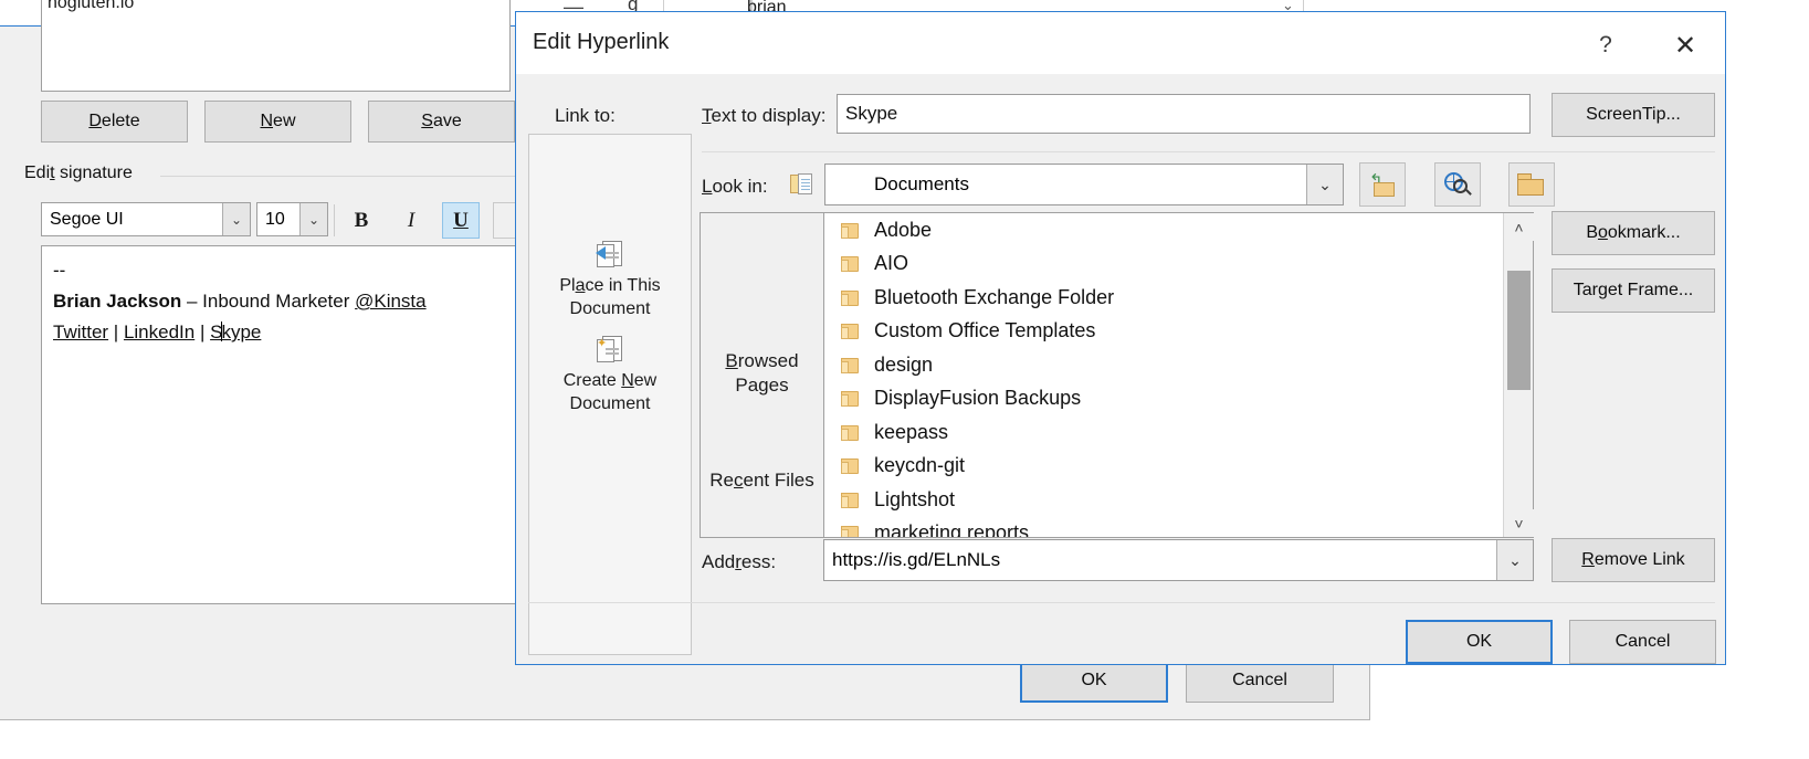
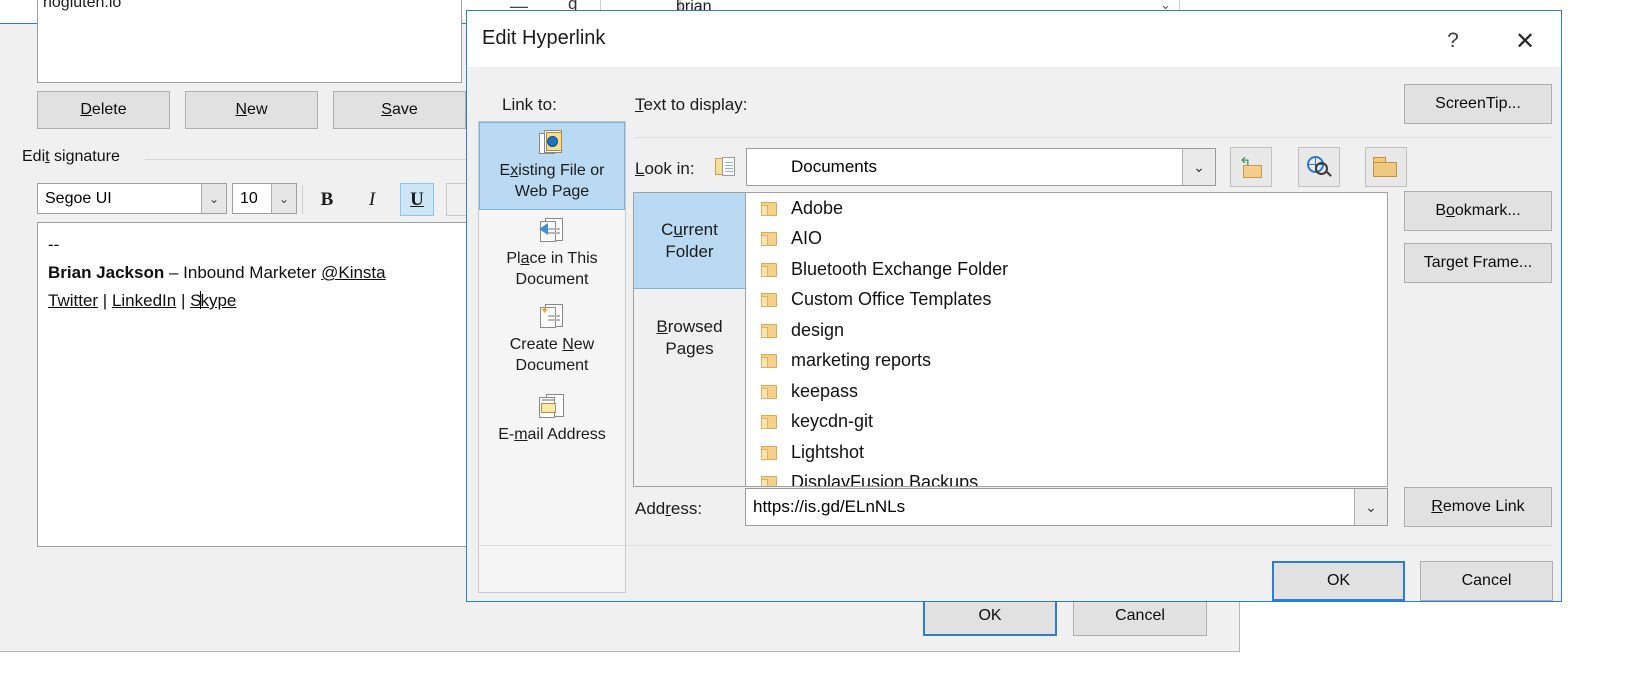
  —
  g
  brian
  ⌄
  nogluten.io
  Delete
  New
  Save
  Edit signature
  Segoe UI
  ⌄
  10
  ⌄
  B
  I
  U
  --
  Brian Jackson – Inbound Marketer @Kinsta
  Twitter | LinkedIn | Skype
  OK
  Cancel
  Edit Hyperlink
  ?
  ✕
  Link to:
+ Existing File or
+ Web Page
  Place in This
  Document
  ✦
  Create New
  Document
+ E-mail Address
  Text to display:
- Skype
  ScreenTip...
  Look in:
  Documents
  ⌄
  ↰
  Bookmark...
  Target Frame...
  Remove Link
+ Current
+ Folder
  Browsed
  Pages
- Recent Files
  Adobe
  AIO
  Bluetooth Exchange Folder
  Custom Office Templates
  design
- DisplayFusion Backups
+ marketing reports
  keepass
  keycdn-git
  Lightshot
- marketing reports
+ DisplayFusion Backups
- ˄
- ˅
  Address:
  https://is.gd/ELnNLs
  ⌄
  OK
  Cancel
